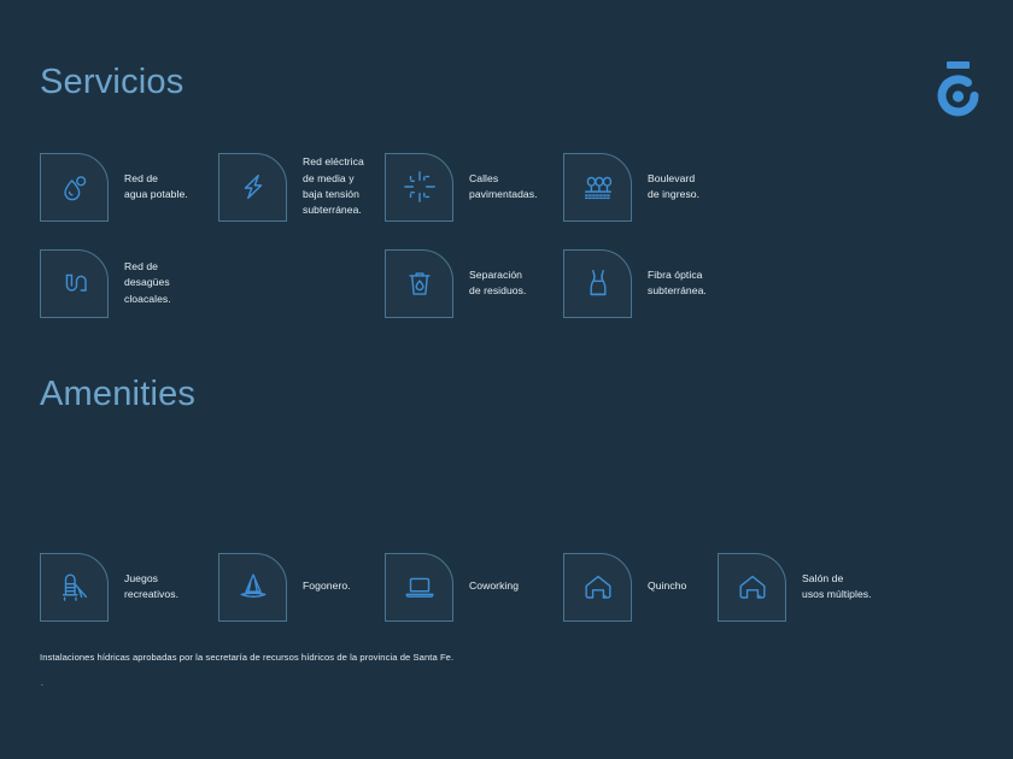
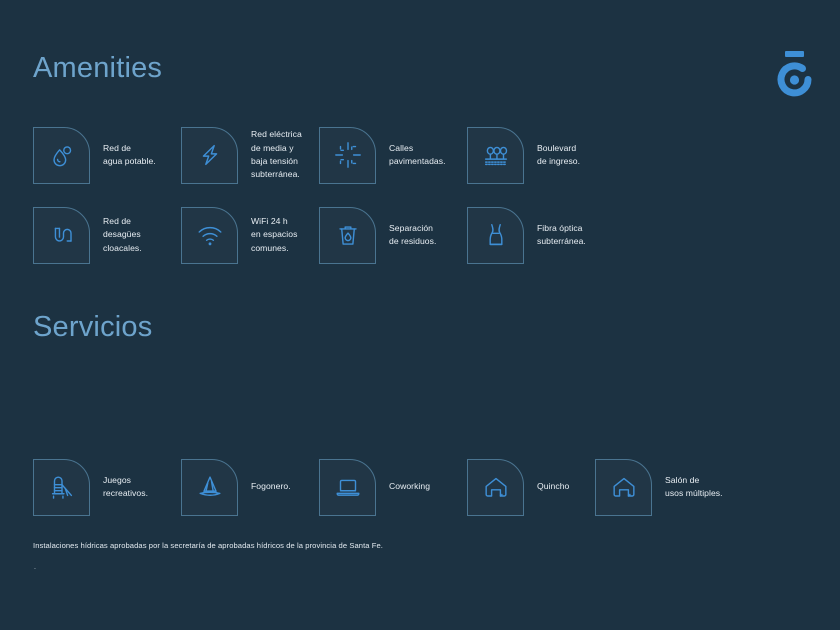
- Servicios
+ Amenities
  Red de
  agua potable.
  Red eléctrica
  de media y
  baja tensión
  subterránea.
  Calles
  pavimentadas.
  Boulevard
  de ingreso.
  Red de
  desagües
  cloacales.
+ WiFi 24 h
+ en espacios
+ comunes.
  Separación
  de residuos.
  Fibra óptica
  subterránea.
- Amenities
+ Servicios
  Juegos
  recreativos.
  Fogonero.
  Coworking
  Quincho
  Salón de
  usos múltiples.
- Instalaciones hídricas aprobadas por la secretaría de recursos hídricos de la provincia de Santa Fe.
+ Instalaciones hídricas aprobadas por la secretaría de aprobadas hídricos de la provincia de Santa Fe.
